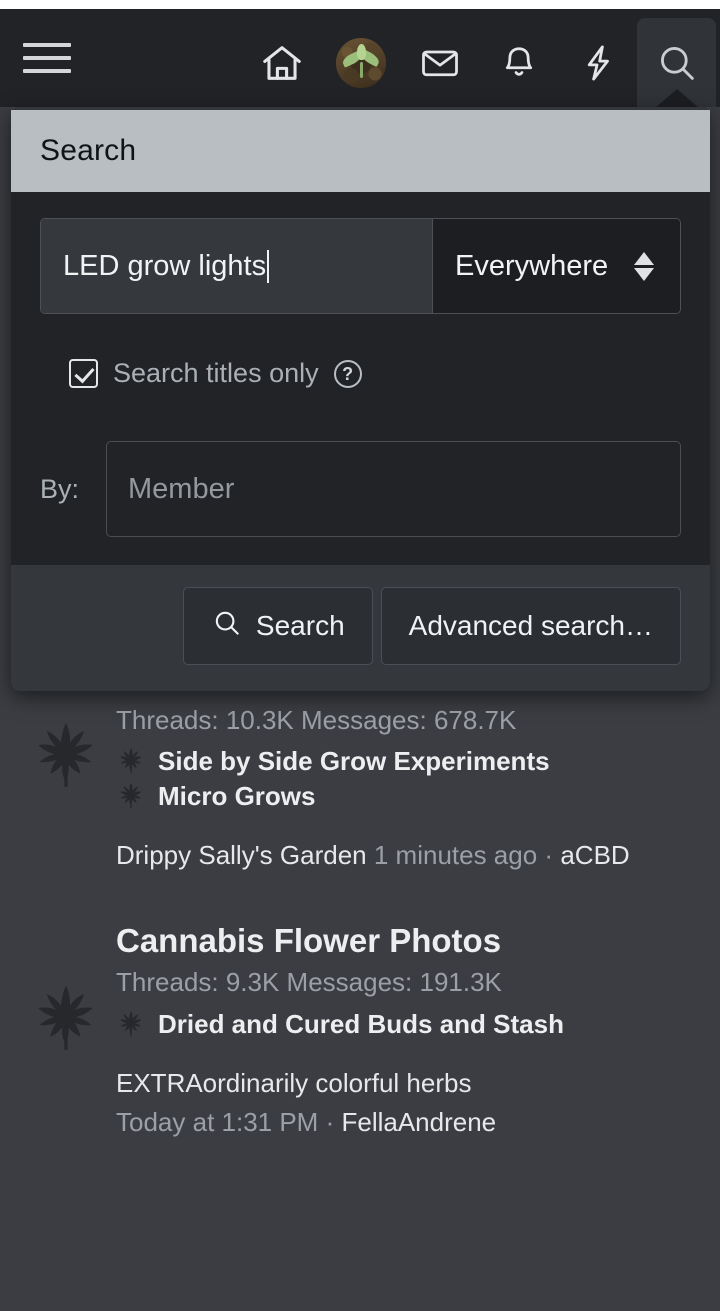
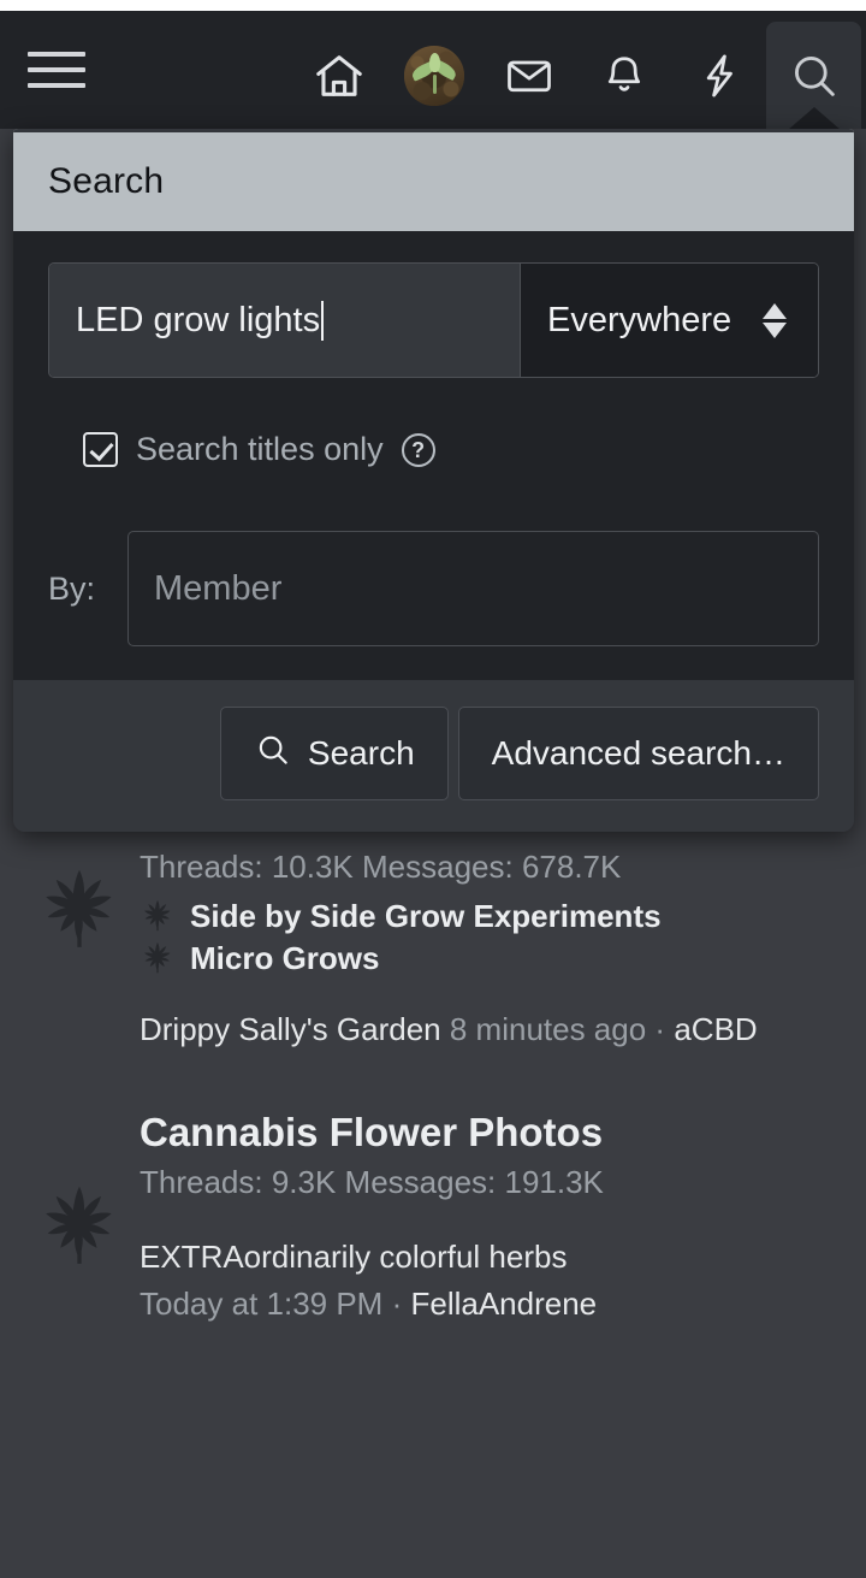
  Threads: 10.3K Messages: 678.7K
  Side by Side Grow Experiments
  Micro Grows
- Drippy Sally's Garden 1 minutes ago · aCBD
+ Drippy Sally's Garden 8 minutes ago · aCBD
  Cannabis Flower Photos
  Threads: 9.3K Messages: 191.3K
- Dried and Cured Buds and Stash
  EXTRAordinarily colorful herbs
- Today at 1:31 PM · FellaAndrene
+ Today at 1:39 PM · FellaAndrene
  Search
  LED grow lights
  Everywhere
  Search titles only
  ?
  By:
  Member
  Search
  Advanced search…
